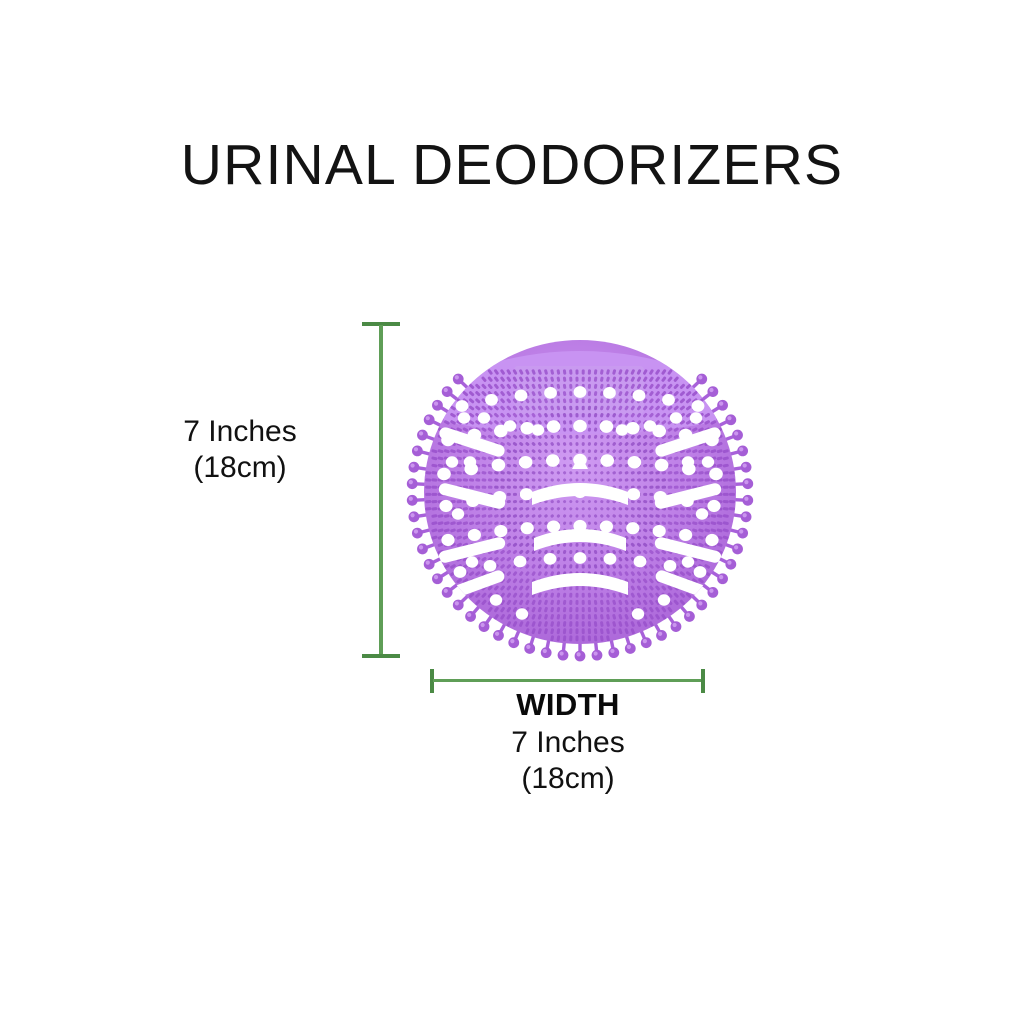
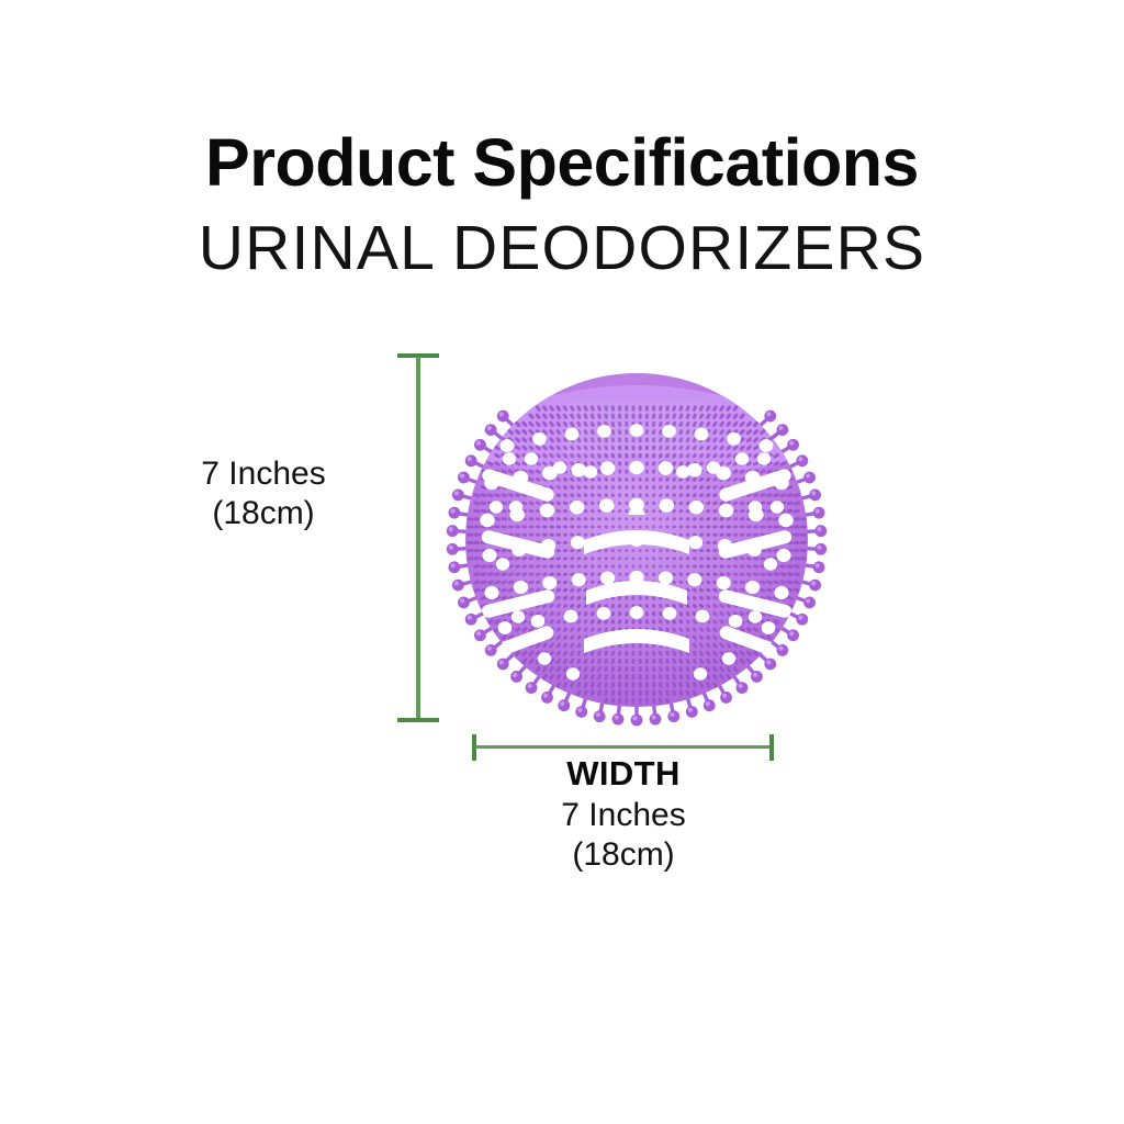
+ Product Specifications
  URINAL DEODORIZERS
  7 Inches
  (18cm)
  WIDTH
  7 Inches
  (18cm)
